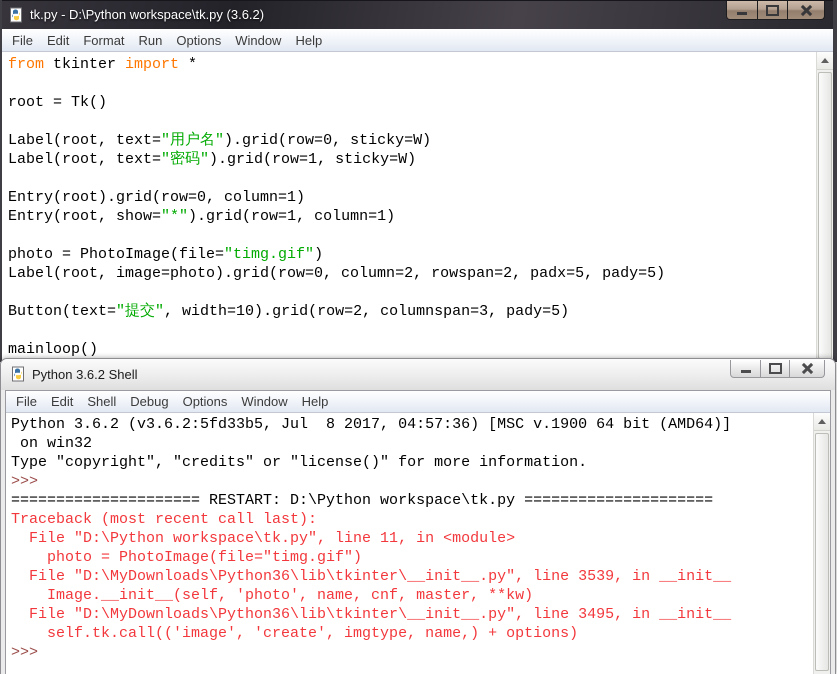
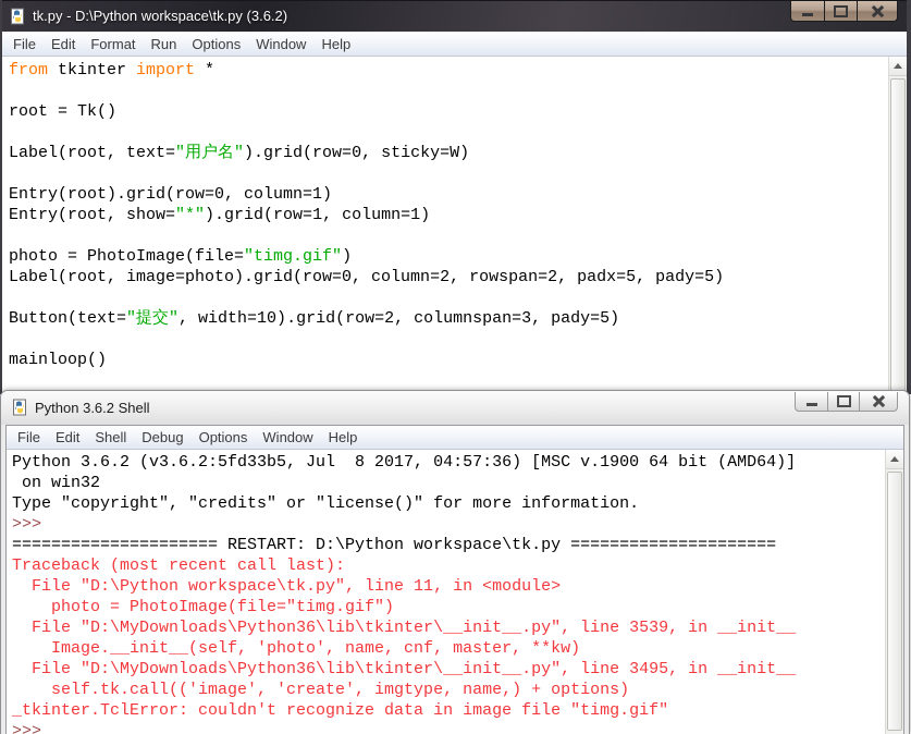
  tk.py - D:\Python workspace\tk.py (3.6.2)
  File
  Edit
  Format
  Run
  Options
  Window
  Help
  from tkinter import *
  root = Tk()
  Label(root, text="用户名").grid(row=0, sticky=W)
- Label(root, text="密码").grid(row=1, sticky=W)
  Entry(root).grid(row=0, column=1)
  Entry(root, show="*").grid(row=1, column=1)
  photo = PhotoImage(file="timg.gif")
  Label(root, image=photo).grid(row=0, column=2, rowspan=2, padx=5, pady=5)
  Button(text="提交", width=10).grid(row=2, columnspan=3, pady=5)
  mainloop()
  Python 3.6.2 Shell
  File
  Edit
  Shell
  Debug
  Options
  Window
  Help
  Python 3.6.2 (v3.6.2:5fd33b5, Jul 8 2017, 04:57:36) [MSC v.1900 64 bit (AMD64)]
  on win32
  Type "copyright", "credits" or "license()" for more information.
  >>>
  ===================== RESTART: D:\Python workspace\tk.py =====================
  Traceback (most recent call last):
  File "D:\Python workspace\tk.py", line 11, in <module>
  photo = PhotoImage(file="timg.gif")
  File "D:\MyDownloads\Python36\lib\tkinter\__init__.py", line 3539, in __init__
  Image.__init__(self, 'photo', name, cnf, master, **kw)
  File "D:\MyDownloads\Python36\lib\tkinter\__init__.py", line 3495, in __init__
  self.tk.call(('image', 'create', imgtype, name,) + options)
+ _tkinter.TclError: couldn't recognize data in image file "timg.gif"
  >>>
